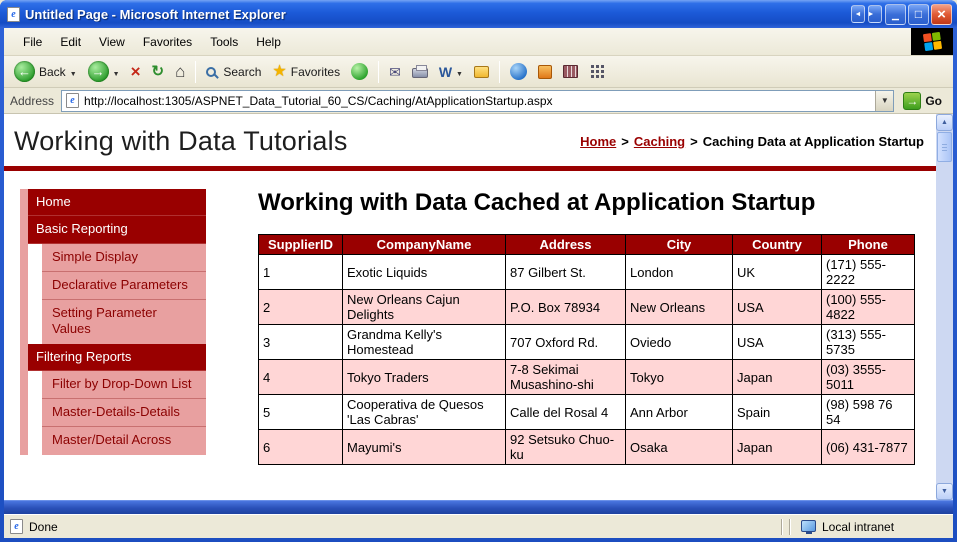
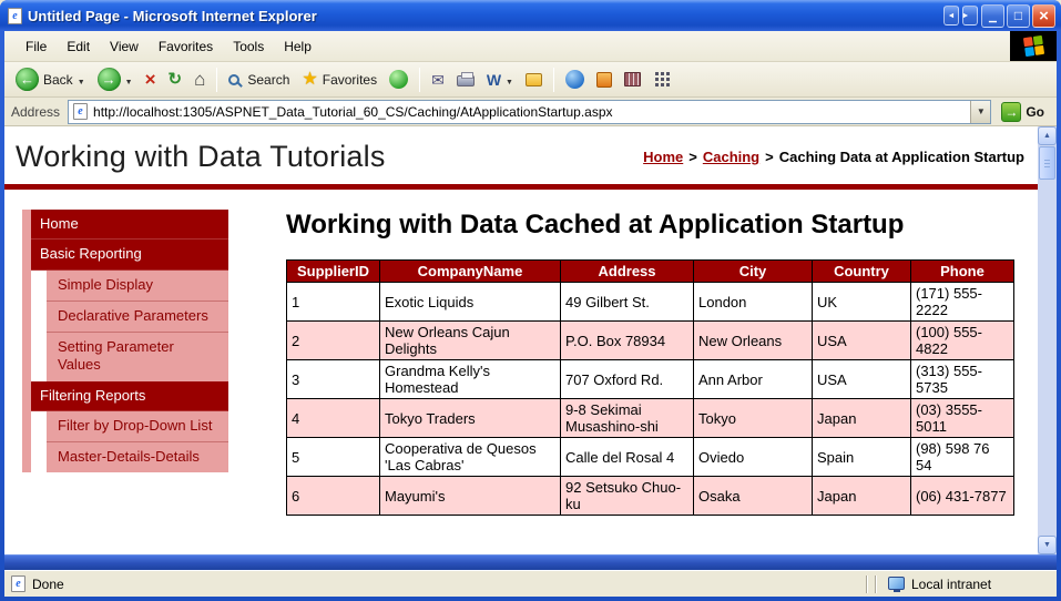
  Untitled Page - Microsoft Internet Explorer
  File
  Edit
  View
  Favorites
  Tools
  Help
  Back
  Search
  Favorites
  Address
  http://localhost:1305/ASPNET_Data_Tutorial_60_CS/Caching/AtApplicationStartup.aspx
  Go
  Working with Data Tutorials
  Home
  >
  Caching
  >
  Caching Data at Application Startup
  Home
  Basic Reporting
  Simple Display
  Declarative Parameters
  Setting Parameter Values
  Filtering Reports
  Filter by Drop-Down List
  Master-Details-Details
- Master/Detail Across
  Working with Data Cached at Application Startup
  SupplierID	CompanyName	Address	City	Country	Phone
- 1	Exotic Liquids	87 Gilbert St.	London	UK	(171) 555-2222
+ 1	Exotic Liquids	49 Gilbert St.	London	UK	(171) 555-2222
  2	New Orleans Cajun Delights	P.O. Box 78934	New Orleans	USA	(100) 555-4822
- 3	Grandma Kelly's Homestead	707 Oxford Rd.	Oviedo	USA	(313) 555-5735
+ 3	Grandma Kelly's Homestead	707 Oxford Rd.	Ann Arbor	USA	(313) 555-5735
- 4	Tokyo Traders	7-8 Sekimai Musashino-shi	Tokyo	Japan	(03) 3555-5011
+ 4	Tokyo Traders	9-8 Sekimai Musashino-shi	Tokyo	Japan	(03) 3555-5011
- 5	Cooperativa de Quesos 'Las Cabras'	Calle del Rosal 4	Ann Arbor	Spain	(98) 598 76 54
+ 5	Cooperativa de Quesos 'Las Cabras'	Calle del Rosal 4	Oviedo	Spain	(98) 598 76 54
  6	Mayumi's	92 Setsuko Chuo-ku	Osaka	Japan	(06) 431-7877
  Done
  Local intranet
